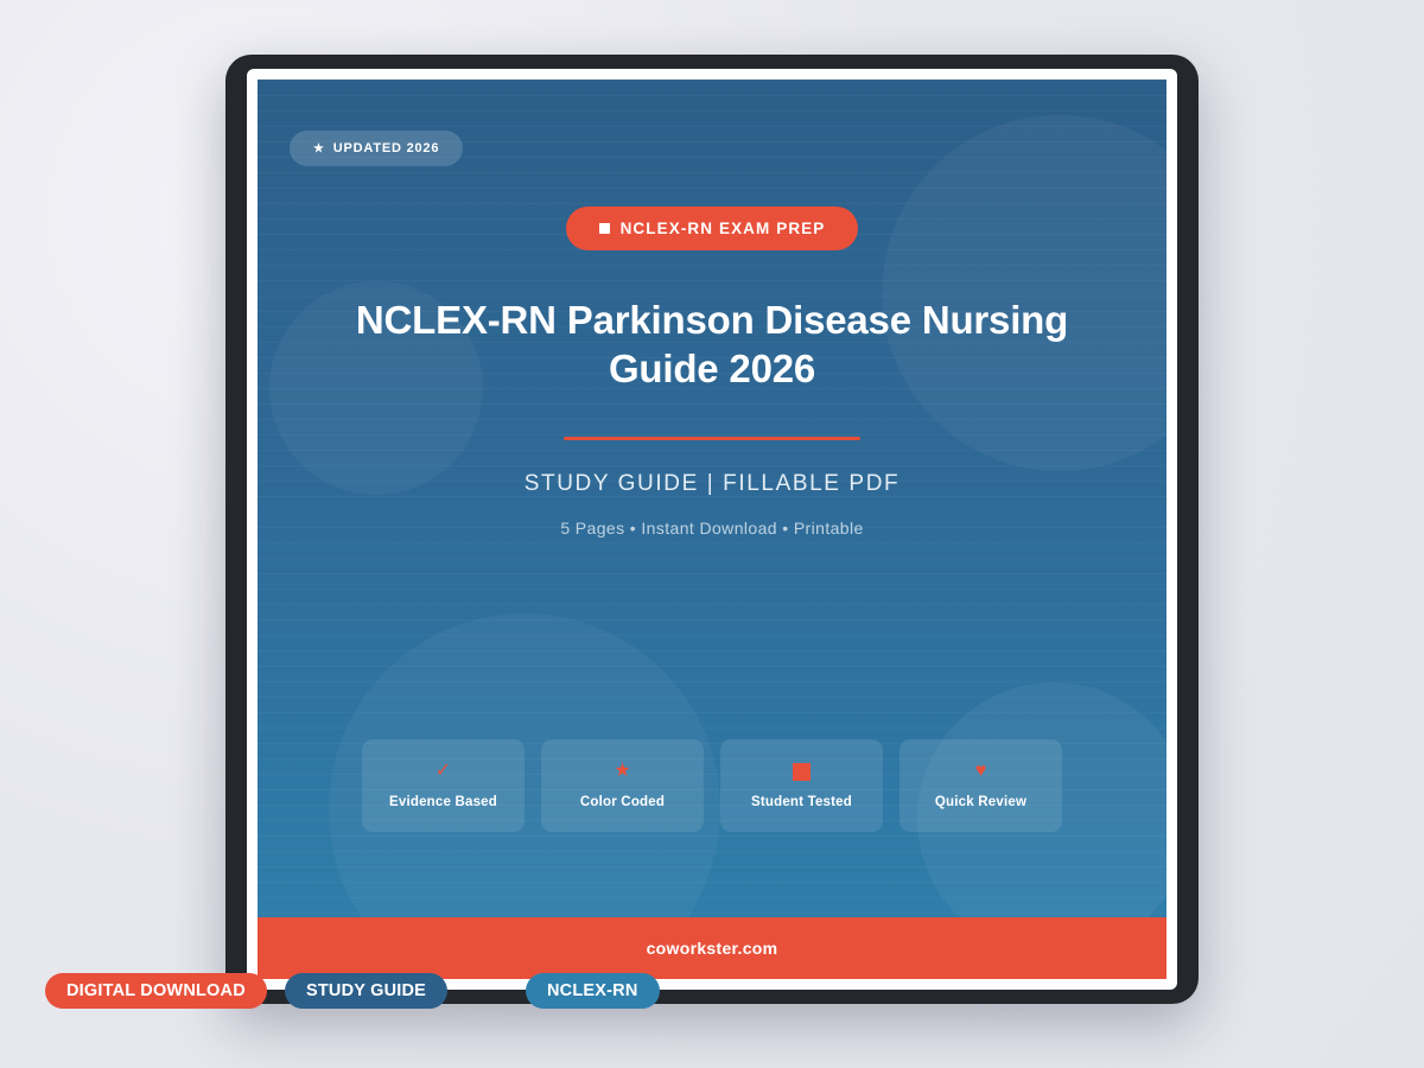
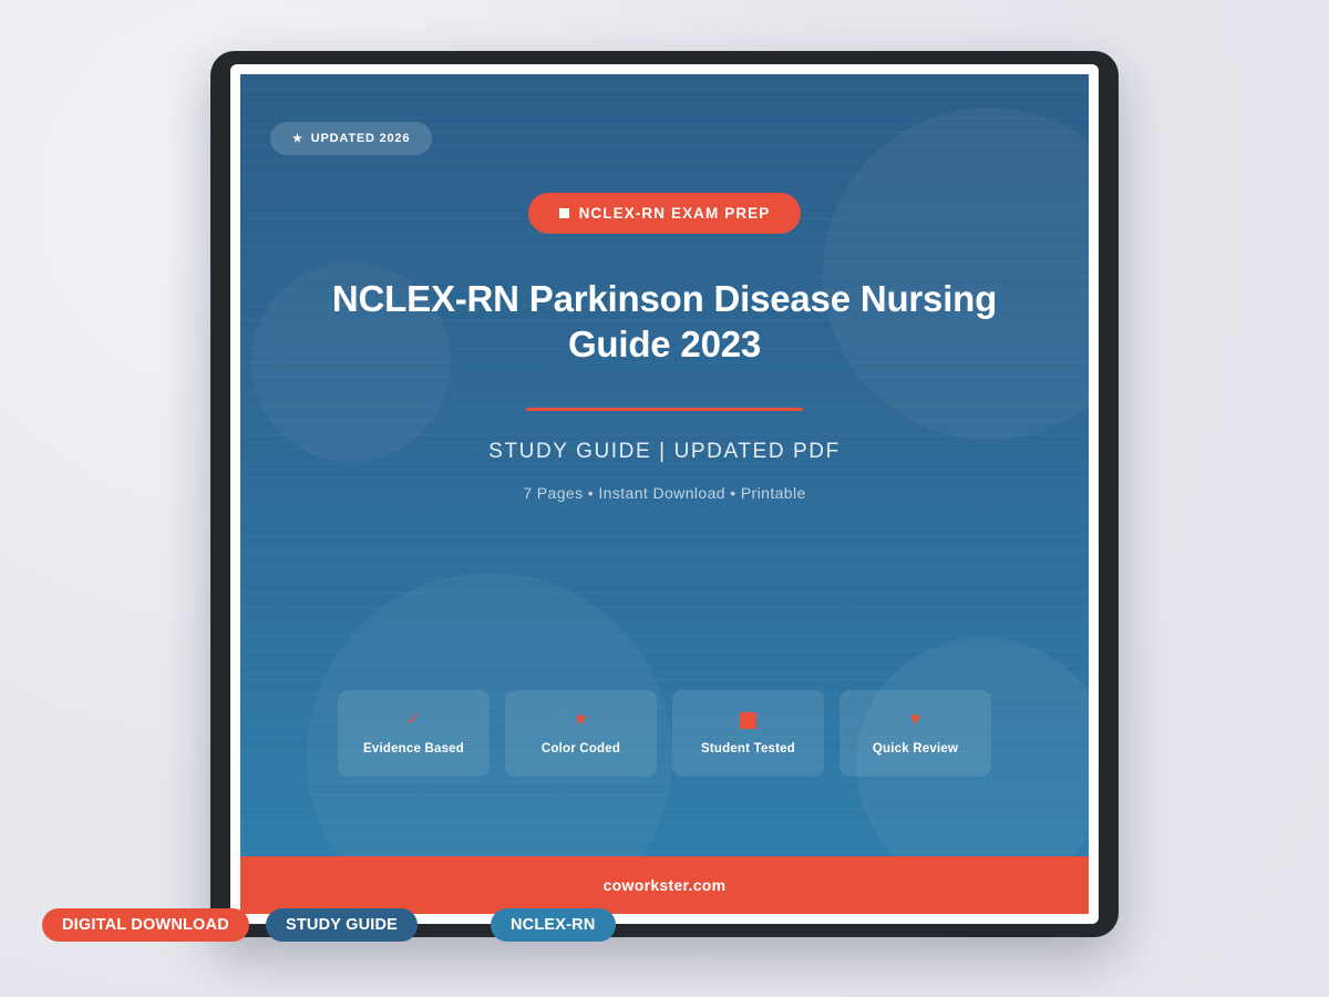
  ★
  UPDATED 2026
  NCLEX-RN EXAM PREP
- NCLEX-RN Parkinson Disease Nursing Guide 2026
+ NCLEX-RN Parkinson Disease Nursing Guide 2023
- STUDY GUIDE | FILLABLE PDF
+ STUDY GUIDE | UPDATED PDF
- 5 Pages • Instant Download • Printable
+ 7 Pages • Instant Download • Printable
  ✓
  Evidence Based
  ★
  Color Coded
  Student Tested
  ♥
  Quick Review
  coworkster.com
  DIGITAL DOWNLOAD
  STUDY GUIDE
  NCLEX-RN
